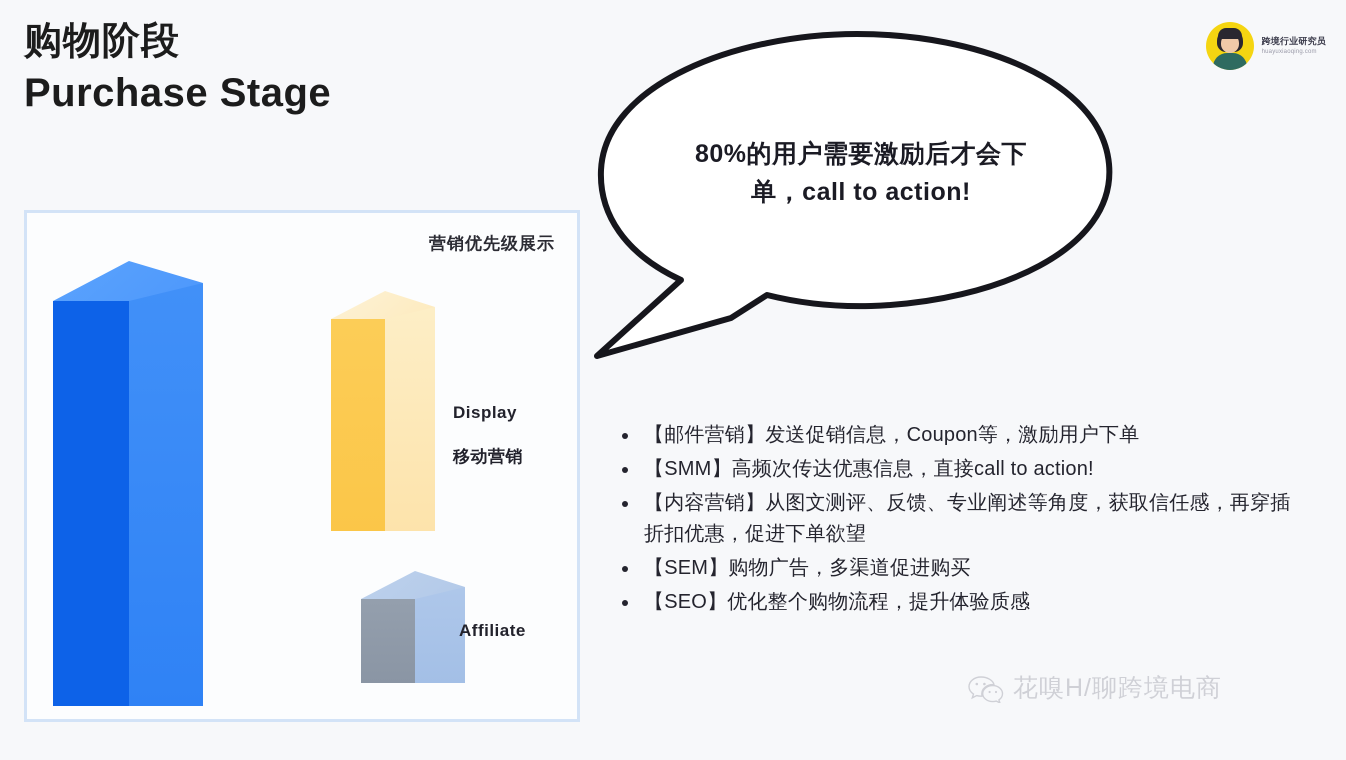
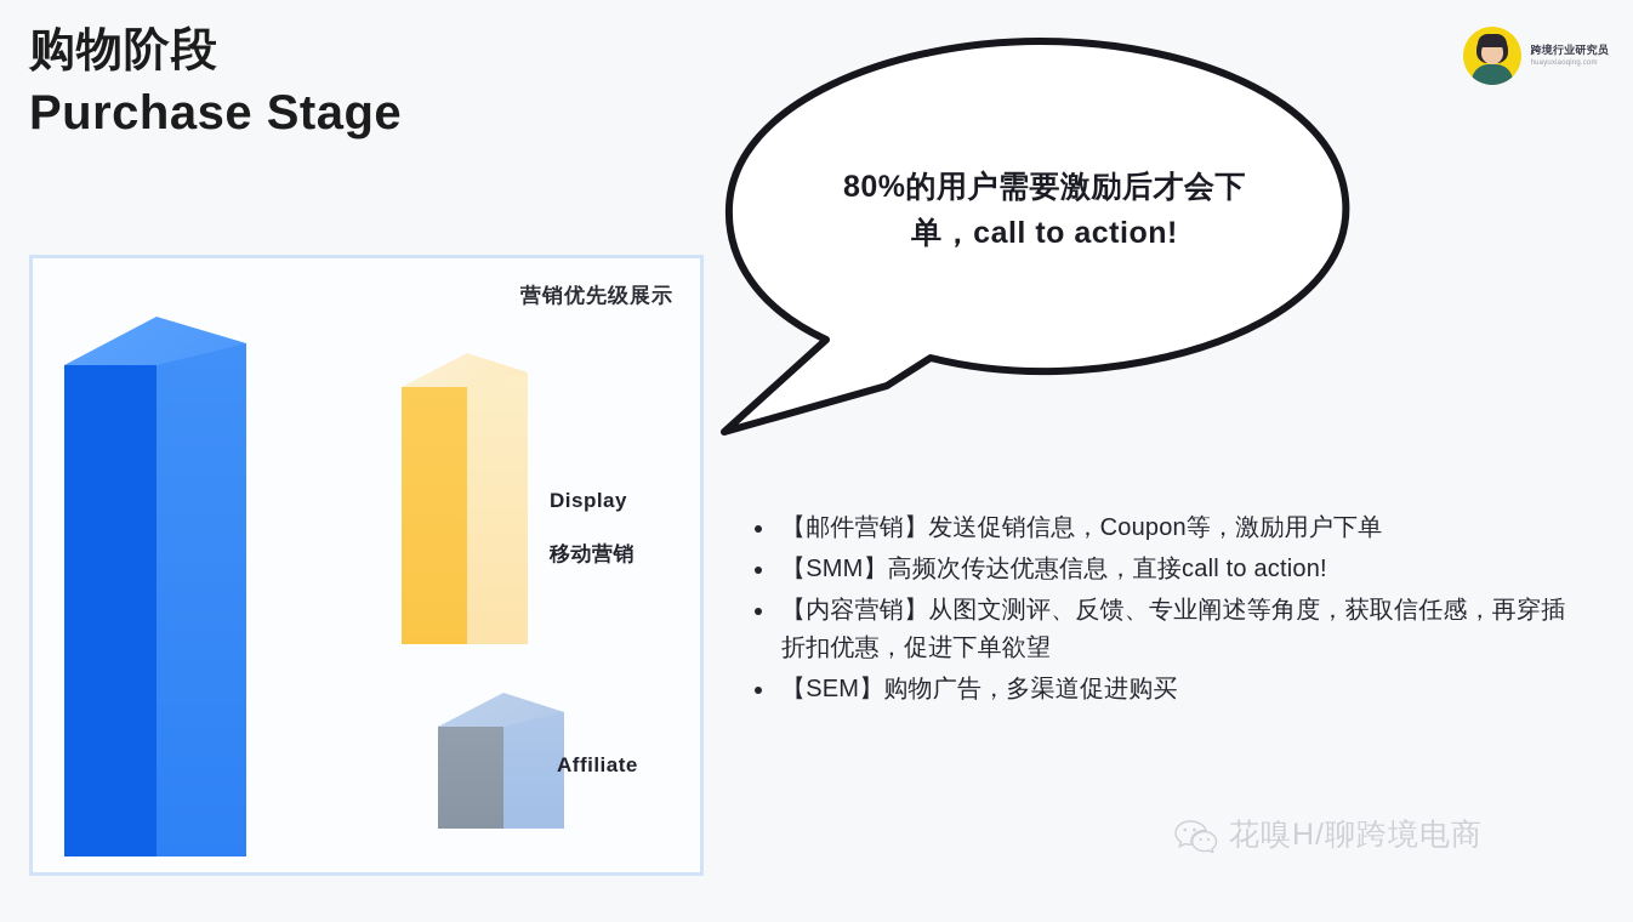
  购物阶段
  Purchase Stage
  跨境行业研究员
  营销优先级展示
  Display
  移动营销
  Affiliate
  80%的用户需要激励后才会下
  单，call to action!
  【邮件营销】发送促销信息，Coupon等，激励用户下单
  【SMM】高频次传达优惠信息，直接call to action!
  【内容营销】从图文测评、反馈、专业阐述等角度，获取信任感，再穿插折扣优惠，促进下单欲望
  【SEM】购物广告，多渠道促进购买
- 【SEO】优化整个购物流程，提升体验质感
  花嗅H/聊跨境电商
